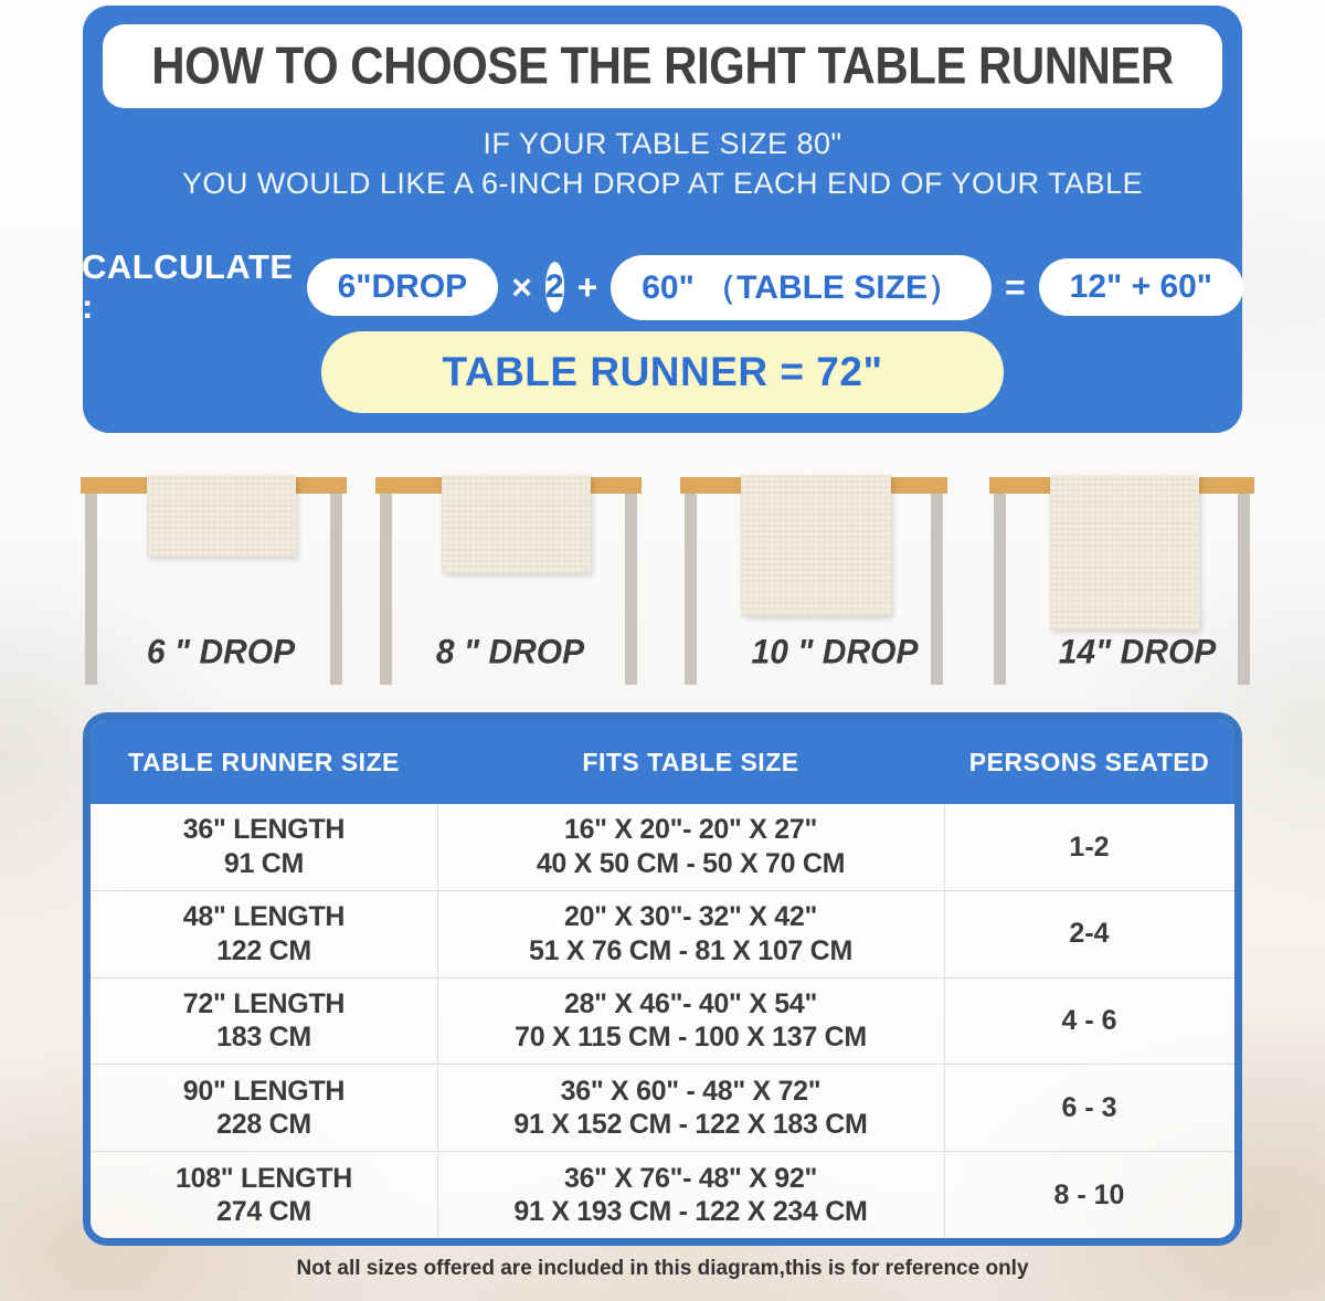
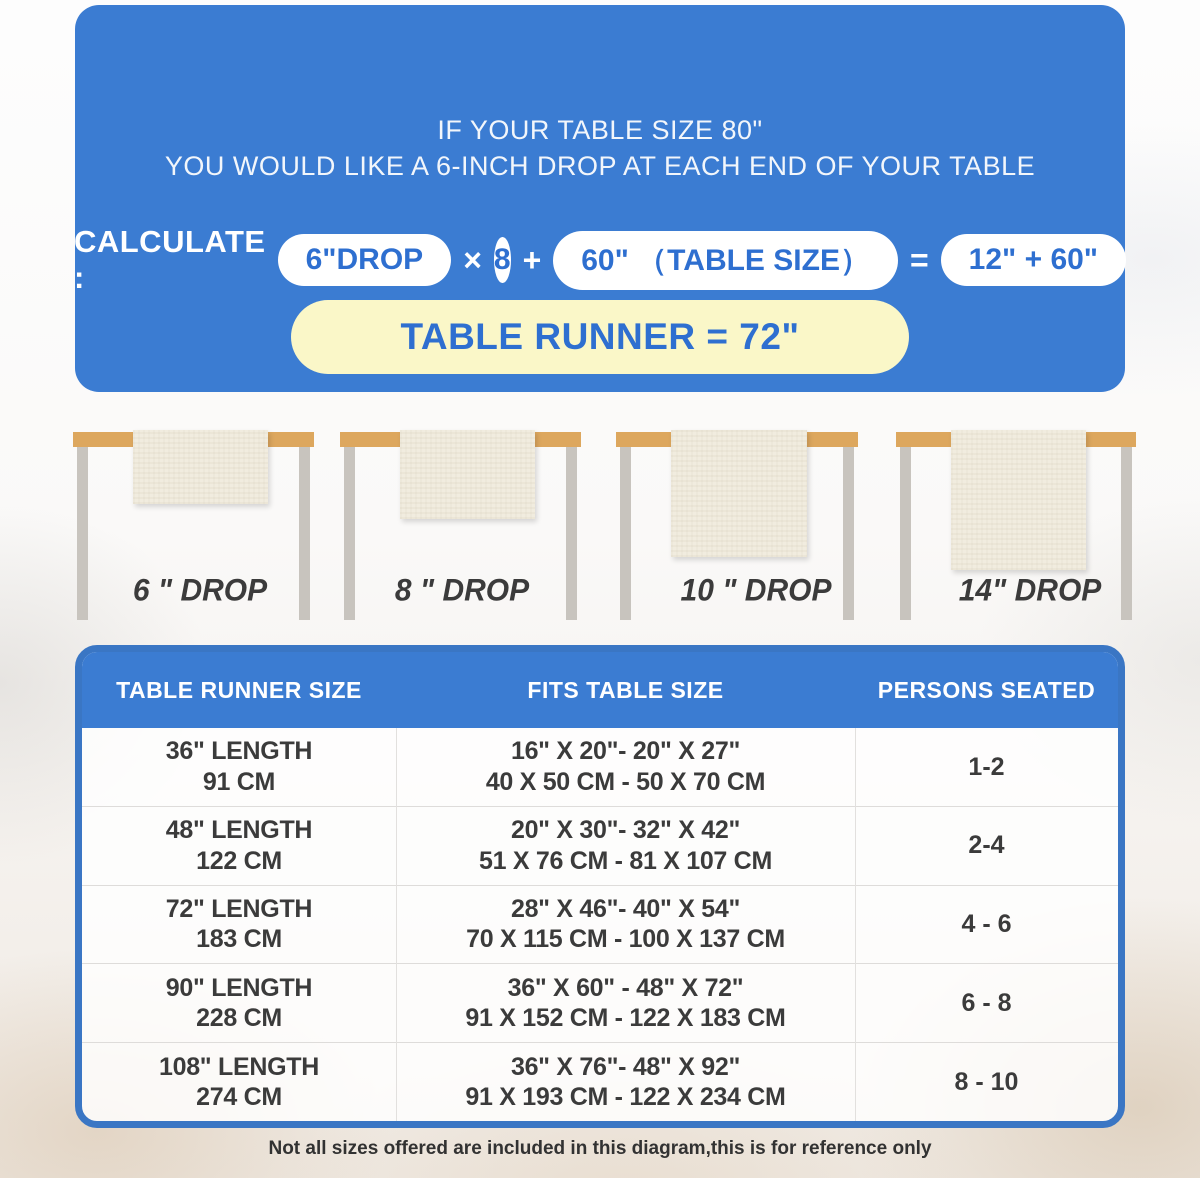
- HOW TO CHOOSE THE RIGHT TABLE RUNNER
  IF YOUR TABLE SIZE 80"
  YOU WOULD LIKE A 6-INCH DROP AT EACH END OF YOUR TABLE
  CALCULATE :
  6"DROP
  ×
- 2
+ 8
  +
  60" （TABLE SIZE）
  =
  12" + 60"
  TABLE RUNNER = 72"
  6 " DROP
  8 " DROP
  10 " DROP
  14" DROP
  TABLE RUNNER SIZE
  FITS TABLE SIZE
  PERSONS SEATED
  36" LENGTH
  91 CM
  16" X 20"- 20" X 27"
  40 X 50 CM - 50 X 70 CM
  1-2
  48" LENGTH
  122 CM
  20" X 30"- 32" X 42"
  51 X 76 CM - 81 X 107 CM
  2-4
  72" LENGTH
  183 CM
  28" X 46"- 40" X 54"
  70 X 115 CM - 100 X 137 CM
  4 - 6
  90" LENGTH
  228 CM
  36" X 60" - 48" X 72"
  91 X 152 CM - 122 X 183 CM
- 6 - 3
+ 6 - 8
  108" LENGTH
  274 CM
  36" X 76"- 48" X 92"
  91 X 193 CM - 122 X 234 CM
  8 - 10
  Not all sizes offered are included in this diagram,this is for reference only
